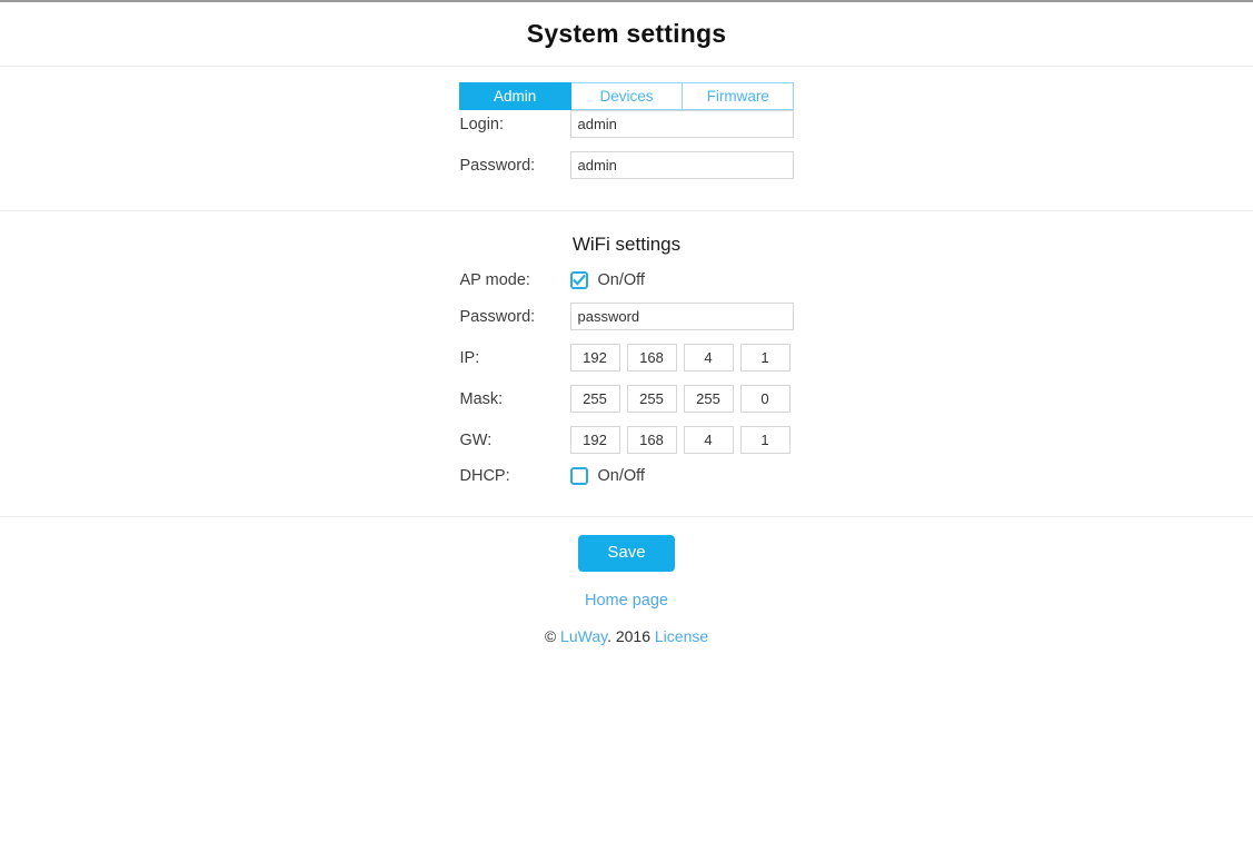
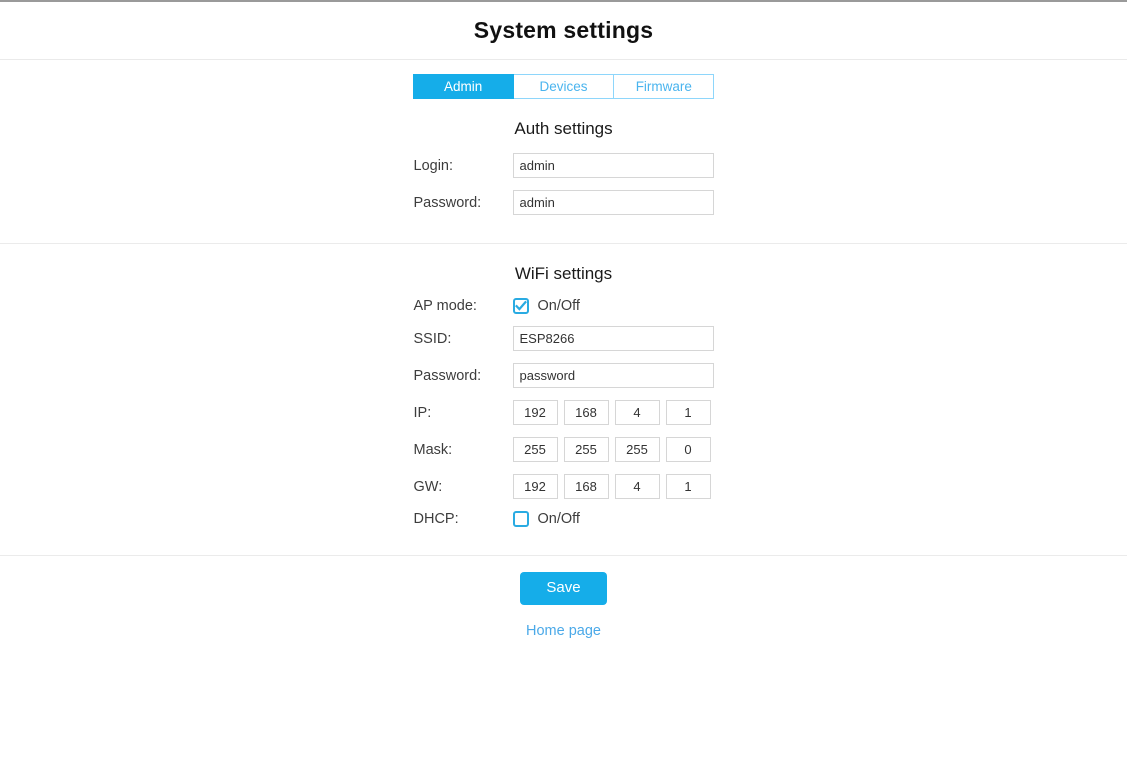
  System settings
  Admin
  Devices
  Firmware
+ Auth settings
  Login:
  admin
  Password:
  admin
  WiFi settings
  AP mode:
  On/Off
+ SSID:
+ ESP8266
  Password:
  password
  IP:
  192
  168
  4
  1
  Mask:
  255
  255
  255
  0
  GW:
  192
  168
  4
  1
  DHCP:
  On/Off
  Save
  Home page
- © LuWay. 2016 License
